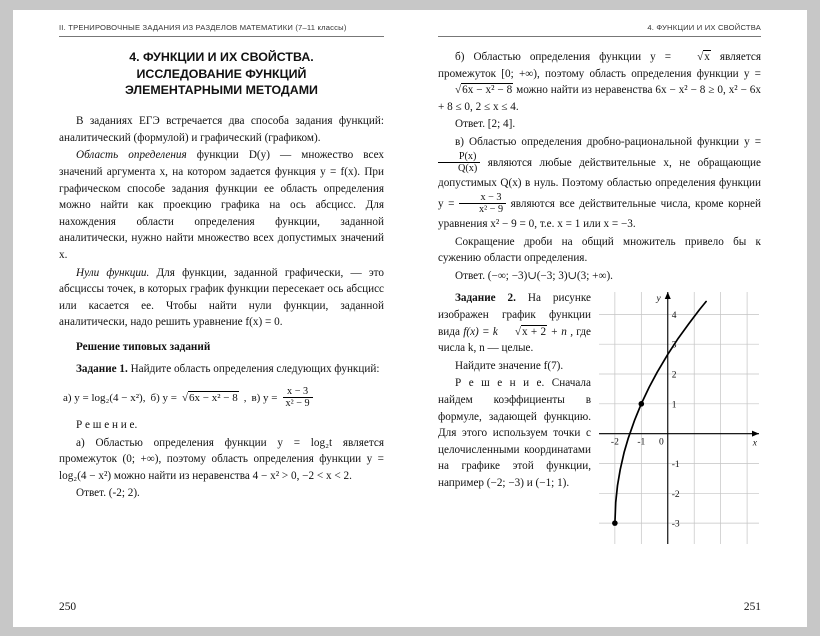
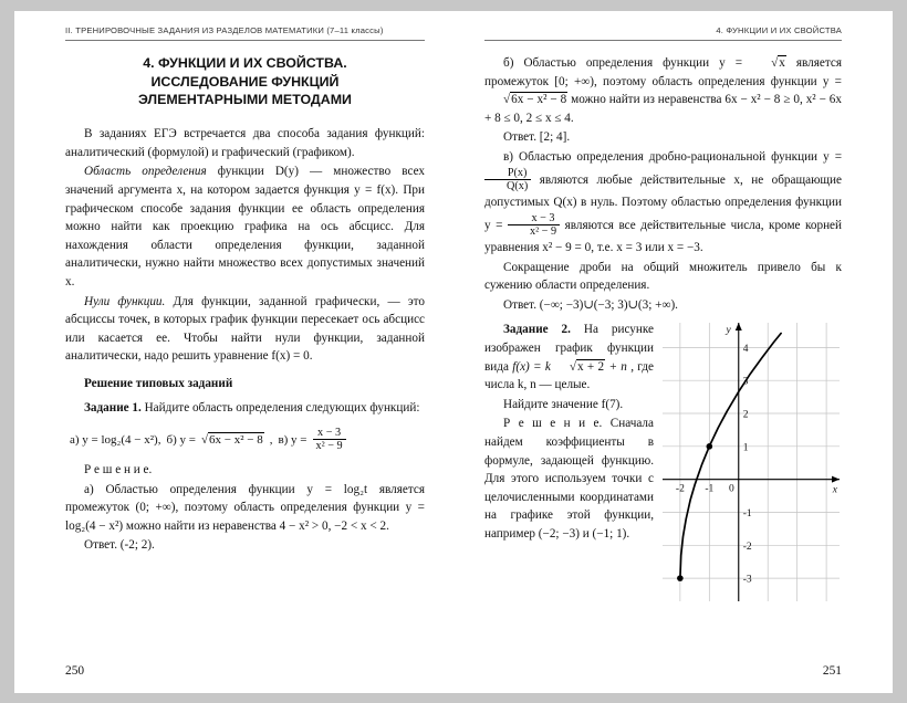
  II. ТРЕНИРОВОЧНЫЕ ЗАДАНИЯ ИЗ РАЗДЕЛОВ МАТЕМАТИКИ (7–11 классы)
  4. ФУНКЦИИ И ИХ СВОЙСТВА.
  ИССЛЕДОВАНИЕ ФУНКЦИЙ
  ЭЛЕМЕНТАРНЫМИ МЕТОДАМИ
  В заданиях ЕГЭ встречается два способа задания функций: аналитический (формулой) и графический (графиком).
  Область определения функции D(y) — множество всех значений аргумента x, на котором задается функция y = f(x). При графическом способе задания функции ее область определения можно найти как проекцию графика на ось абсцисс. Для нахождения области определения функции, заданной аналитически, нужно найти множество всех допустимых значений x.
  Нули функции. Для функции, заданной графически, — это абсциссы точек, в которых график функции пересекает ось абсцисс или касается ее. Чтобы найти нули функции, заданной аналитически, надо решить уравнение f(x) = 0.
  Решение типовых заданий
  Задание 1. Найдите область определения следующих функций:
  а) y = log₂(4 − x²),
  б) y =
  √6x − x² − 8
  ,
  в) y =
  x − 3
  x² − 9
  Р е ш е н и е.
  а) Областью определения функции y = log₂t является промежуток (0; +∞), поэтому область определения функции y = log₂(4 − x²) можно найти из неравенства 4 − x² > 0, −2 < x < 2.
  Ответ. (-2; 2).
  250
  4. ФУНКЦИИ И ИХ СВОЙСТВА
  б) Областью определения функции y = √x является промежуток [0; +∞), поэтому область определения функции y = √6x − x² − 8 можно найти из неравенства 6x − x² − 8 ≥ 0, x² − 6x + 8 ≤ 0, 2 ≤ x ≤ 4.
  Ответ. [2; 4].
  в) Областью определения дробно-рациональной функции y =
  P(x)
  Q(x)
  являются любые действительные x, не обращающие допустимых Q(x) в нуль. Поэтому областью определения функции y =
  x − 3
  x² − 9
- являются все действительные числа, кроме корней уравнения x² − 9 = 0, т.е. x = 1 или x = −3.
+ являются все действительные числа, кроме корней уравнения x² − 9 = 0, т.е. x = 3 или x = −3.
  Сокращение дроби на общий множитель привело бы к сужению области определения.
  Ответ. (−∞; −3)∪(−3; 3)∪(3; +∞).
  -2
  -1
  0
  4
  2
  1
  -1
  -2
  -3
  x
  y
  Задание 2. На рисунке изображен график функции вида f(x) = k √x + 2 + n , где числа k, n — целые.
  Найдите значение f(7).
  Р е ш е н и е. Сначала найдем коэффициенты в формуле, задающей функцию. Для этого используем точки с целочисленными координатами на графике этой функции, например (−2; −3) и (−1; 1).
  251
